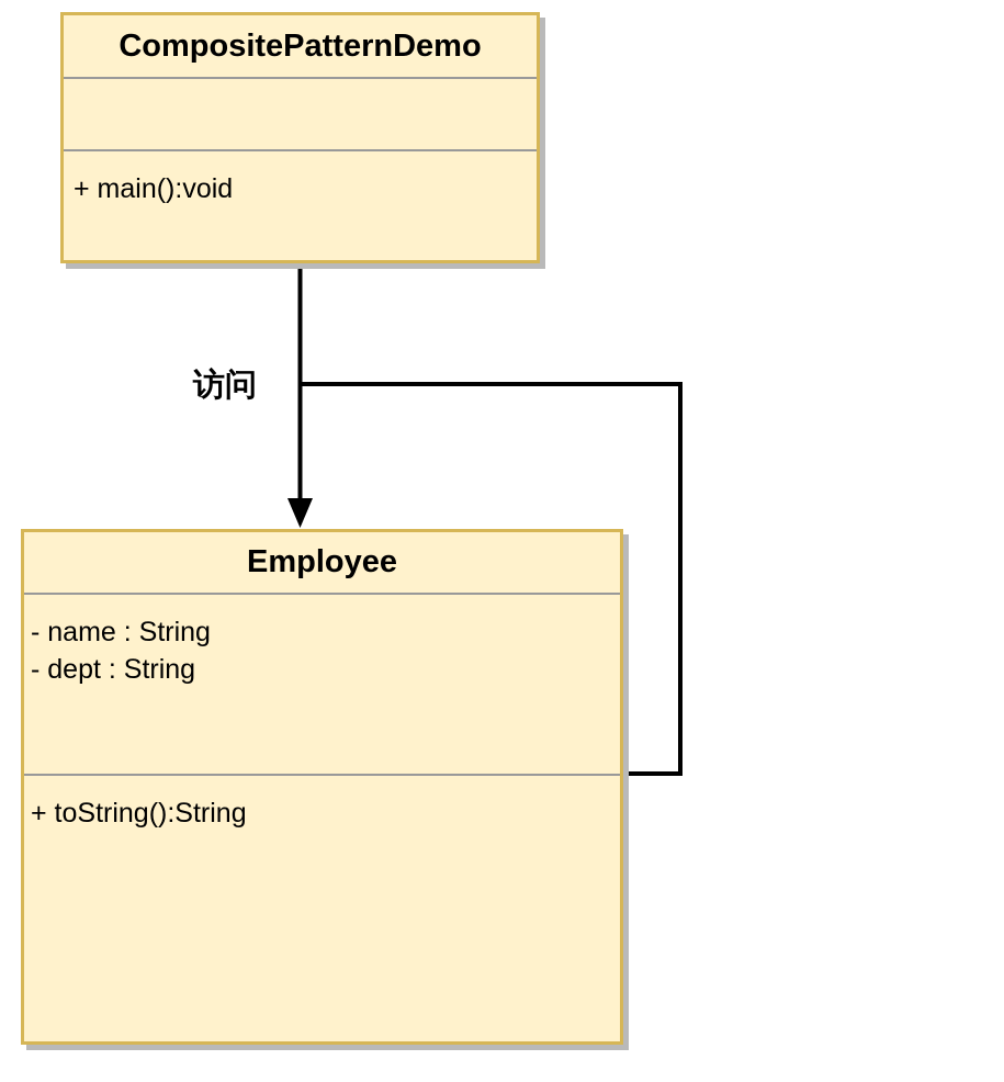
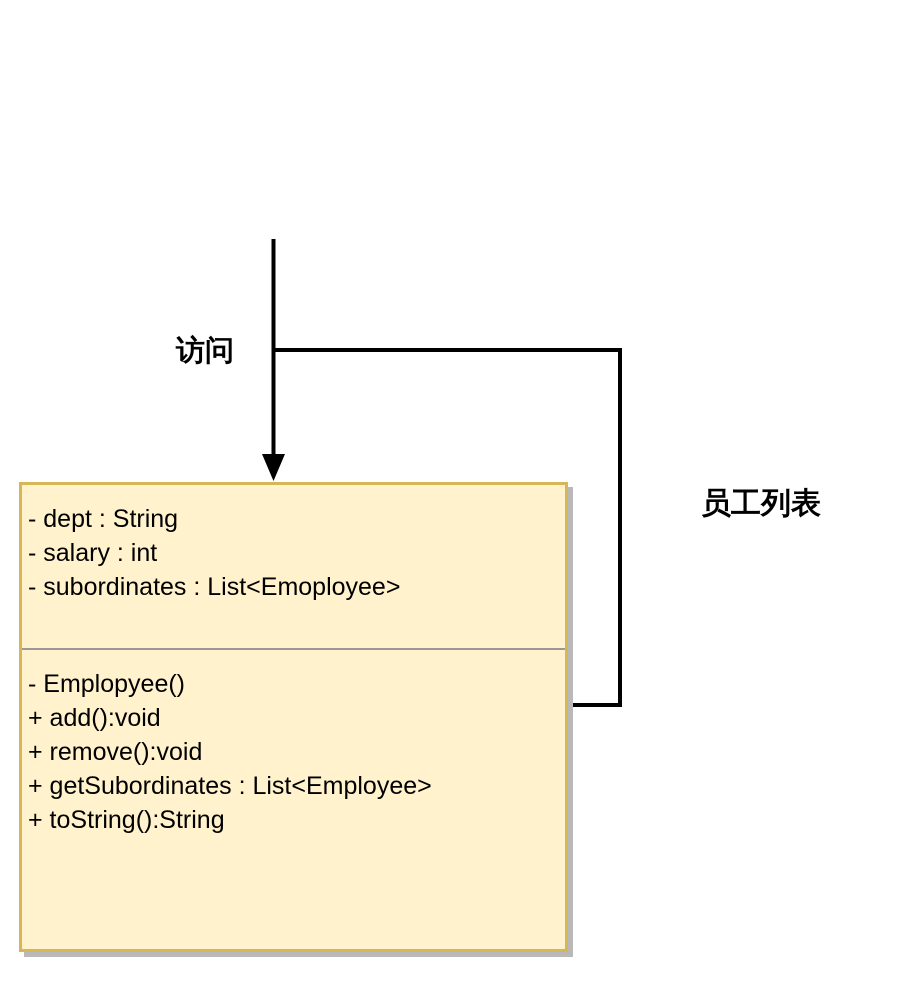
- CompositePatternDemo
- + main():void
- Employee
- - name : String
  - dept : String
+ - salary : int
+ - subordinates : List<Emoployee>
+ - Emplopyee()
+ + add():void
+ + remove():void
+ + getSubordinates : List<Employee>
  + toString():String
  访问
+ 员工列表
